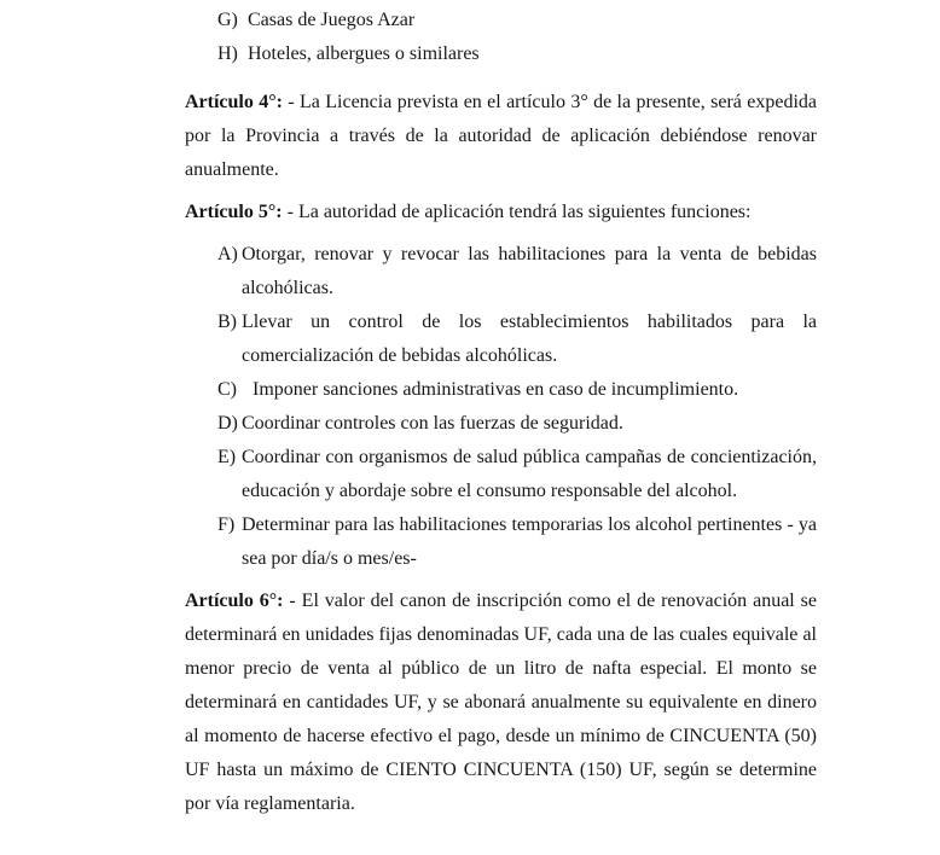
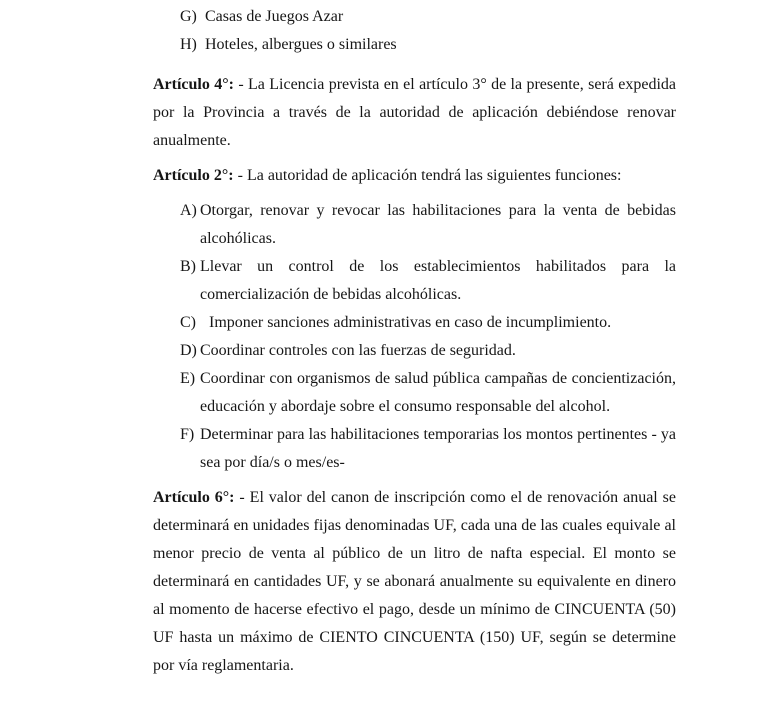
  G)
  Casas de Juegos Azar
  H)
  Hoteles, albergues o similares
  Artículo 4°: - La Licencia prevista en el artículo 3° de la presente, será expedida por la Provincia a través de la autoridad de aplicación debiéndose renovar anualmente.
- Artículo 5°: - La autoridad de aplicación tendrá las siguientes funciones:
+ Artículo 2°: - La autoridad de aplicación tendrá las siguientes funciones:
  A)
  Otorgar, renovar y revocar las habilitaciones para la venta de bebidas alcohólicas.
  B)
  Llevar un control de los establecimientos habilitados para la comercialización de bebidas alcohólicas.
  C)
  Imponer sanciones administrativas en caso de incumplimiento.
  D)
  Coordinar controles con las fuerzas de seguridad.
  E)
  Coordinar con organismos de salud pública campañas de concientización, educación y abordaje sobre el consumo responsable del alcohol.
  F)
- Determinar para las habilitaciones temporarias los alcohol pertinentes - ya sea por día/s o mes/es-
+ Determinar para las habilitaciones temporarias los montos pertinentes - ya sea por día/s o mes/es-
  Artículo 6°: - El valor del canon de inscripción como el de renovación anual se determinará en unidades fijas denominadas UF, cada una de las cuales equivale al menor precio de venta al público de un litro de nafta especial. El monto se determinará en cantidades UF, y se abonará anualmente su equivalente en dinero al momento de hacerse efectivo el pago, desde un mínimo de CINCUENTA (50) UF hasta un máximo de CIENTO CINCUENTA (150) UF, según se determine por vía reglamentaria.
